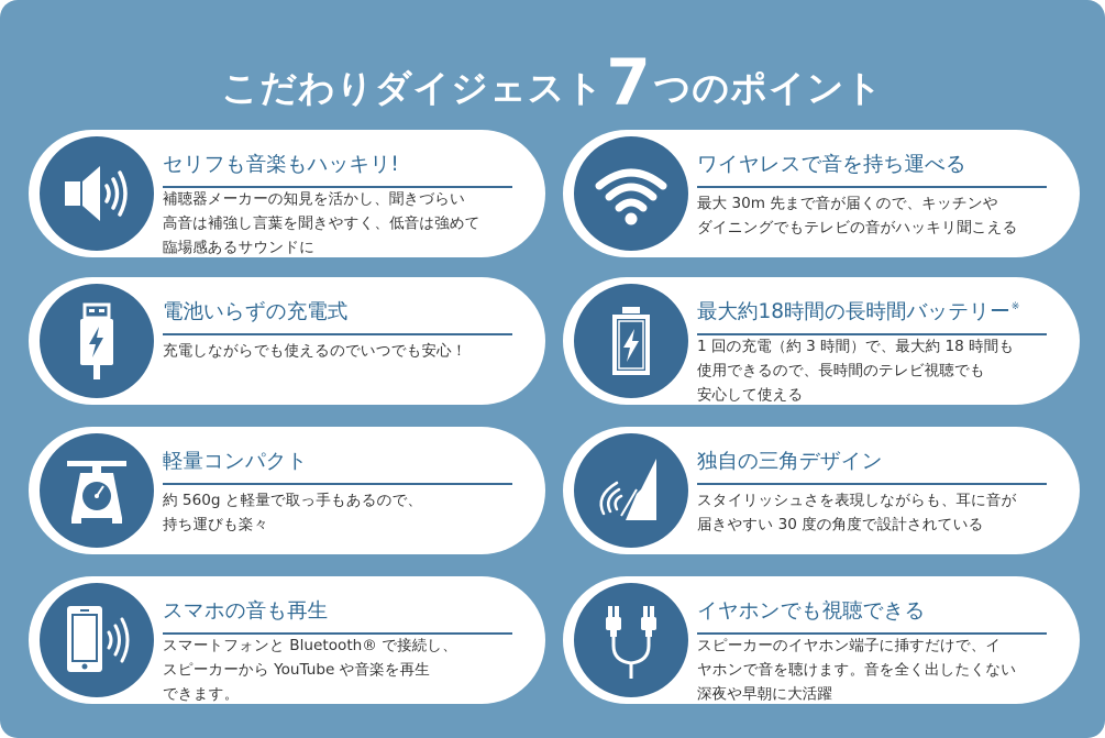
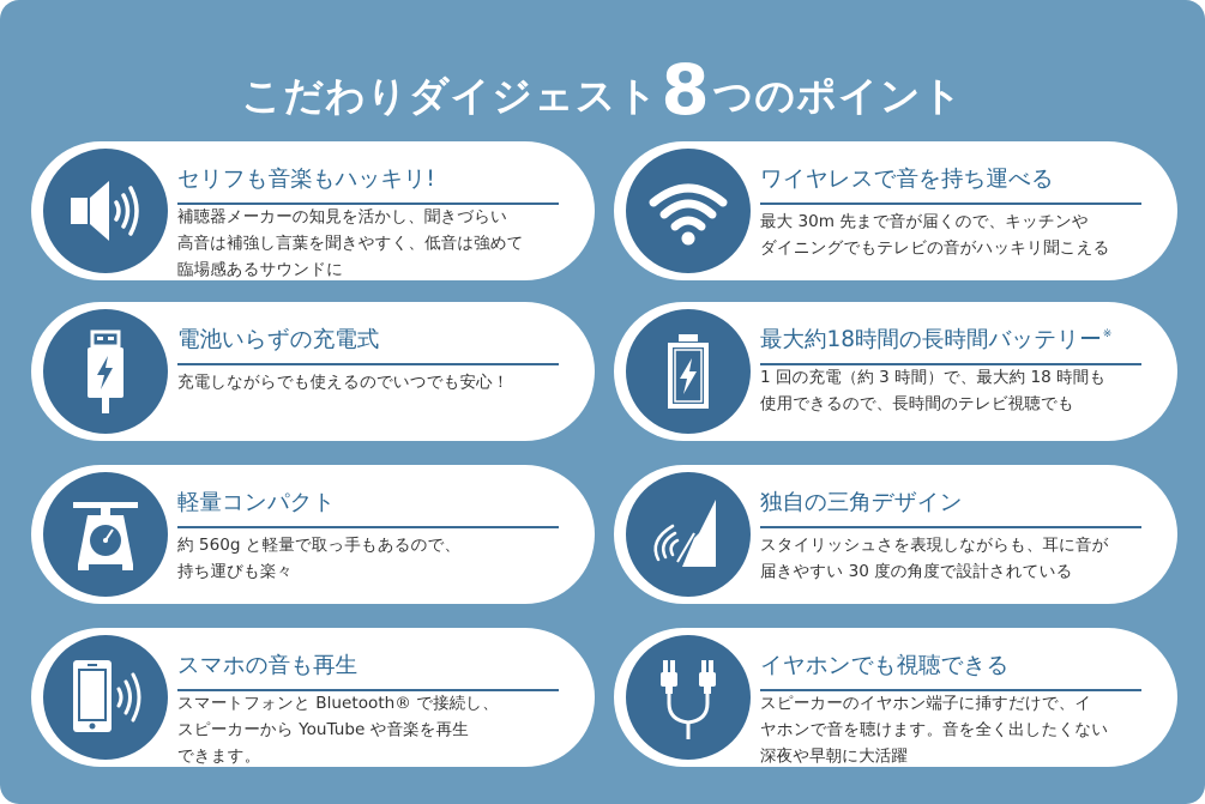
- こだわりダイジェスト7つのポイント
+ こだわりダイジェスト8つのポイント
  セリフも音楽もハッキリ!
  補聴器メーカーの知見を活かし、聞きづらい
  高音は補強し言葉を聞きやすく、低音は強めて
  臨場感あるサウンドに
  ワイヤレスで音を持ち運べる
  最大 30m 先まで音が届くので、キッチンや
  ダイニングでもテレビの音がハッキリ聞こえる
  電池いらずの充電式
  充電しながらでも使えるのでいつでも安心！
  最大約18時間の長時間バッテリー※
  1 回の充電（約 3 時間）で、最大約 18 時間も
  使用できるので、長時間のテレビ視聴でも
- 安心して使える
  軽量コンパクト
  約 560g と軽量で取っ手もあるので、
  持ち運びも楽々
  独自の三角デザイン
  スタイリッシュさを表現しながらも、耳に音が
  届きやすい 30 度の角度で設計されている
  スマホの音も再生
  スマートフォンと Bluetooth® で接続し、
  スピーカーから YouTube や音楽を再生
  できます。
  イヤホンでも視聴できる
  スピーカーのイヤホン端子に挿すだけで、イ
  ヤホンで音を聴けます。音を全く出したくない
  深夜や早朝に大活躍
